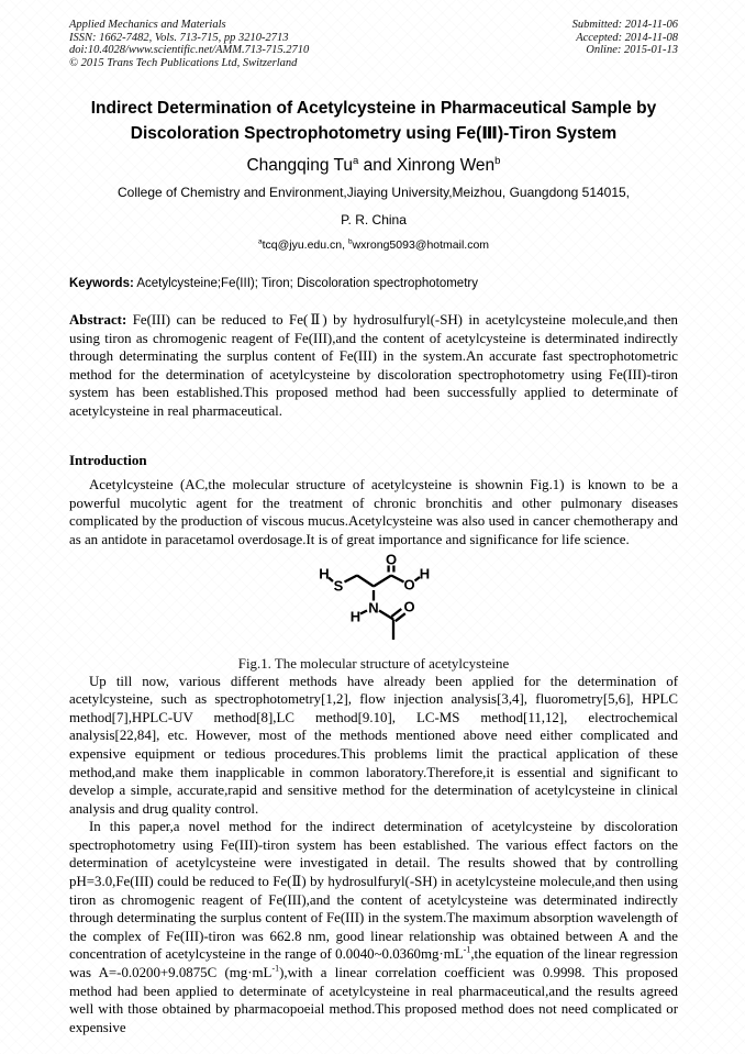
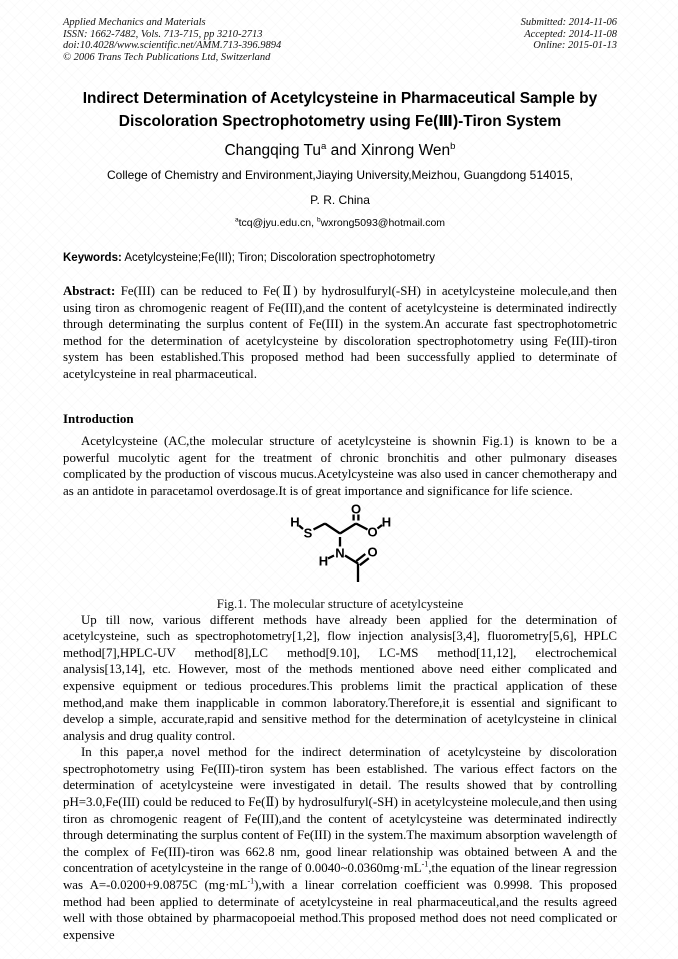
  Applied Mechanics and Materials
  ISSN: 1662-7482, Vols. 713-715, pp 3210-2713
- doi:10.4028/www.scientific.net/AMM.713-715.2710
+ doi:10.4028/www.scientific.net/AMM.713-396.9894
- © 2015 Trans Tech Publications Ltd, Switzerland
+ © 2006 Trans Tech Publications Ltd, Switzerland
  Submitted: 2014-11-06
  Accepted: 2014-11-08
  Online: 2015-01-13
  Indirect Determination of Acetylcysteine in Pharmaceutical Sample by Discoloration Spectrophotometry using Fe(Ⅲ)-Tiron System
  Changqing Tua and Xinrong Wenb
  College of Chemistry and Environment,Jiaying University,Meizhou, Guangdong 514015,
  P. R. China
  tcq@jyu.edu.cn, wxrong5093@hotmail.com
  Keywords: Acetylcysteine;Fe(III); Tiron; Discoloration spectrophotometry
  Abstract: Fe(III) can be reduced to Fe(Ⅱ) by hydrosulfuryl(-SH) in acetylcysteine molecule,and then using tiron as chromogenic reagent of Fe(III),and the content of acetylcysteine is determinated indirectly through determinating the surplus content of Fe(III) in the system.An accurate fast spectrophotometric method for the determination of acetylcysteine by discoloration spectrophotometry using Fe(III)-tiron system has been established.This proposed method had been successfully applied to determinate of acetylcysteine in real pharmaceutical.
  Introduction
  Acetylcysteine (AC,the molecular structure of acetylcysteine is shownin Fig.1) is known to be a powerful mucolytic agent for the treatment of chronic bronchitis and other pulmonary diseases complicated by the production of viscous mucus.Acetylcysteine was also used in cancer chemotherapy and as an antidote in paracetamol overdosage.It is of great importance and significance for life science.
  H
  S
  O
  O
  H
  N
  H
  O
  Fig.1. The molecular structure of acetylcysteine
- Up till now, various different methods have already been applied for the determination of acetylcysteine, such as spectrophotometry[1,2], flow injection analysis[3,4], fluorometry[5,6], HPLC method[7],HPLC-UV method[8],LC method[9.10], LC-MS method[11,12], electrochemical analysis[22,84], etc. However, most of the methods mentioned above need either complicated and expensive equipment or tedious procedures.This problems limit the practical application of these method,and make them inapplicable in common laboratory.Therefore,it is essential and significant to develop a simple, accurate,rapid and sensitive method for the determination of acetylcysteine in clinical analysis and drug quality control.
+ Up till now, various different methods have already been applied for the determination of acetylcysteine, such as spectrophotometry[1,2], flow injection analysis[3,4], fluorometry[5,6], HPLC method[7],HPLC-UV method[8],LC method[9.10], LC-MS method[11,12], electrochemical analysis[13,14], etc. However, most of the methods mentioned above need either complicated and expensive equipment or tedious procedures.This problems limit the practical application of these method,and make them inapplicable in common laboratory.Therefore,it is essential and significant to develop a simple, accurate,rapid and sensitive method for the determination of acetylcysteine in clinical analysis and drug quality control.
  In this paper,a novel method for the indirect determination of acetylcysteine by discoloration spectrophotometry using Fe(III)-tiron system has been established. The various effect factors on the determination of acetylcysteine were investigated in detail. The results showed that by controlling pH=3.0,Fe(III) could be reduced to Fe(Ⅱ) by hydrosulfuryl(-SH) in acetylcysteine molecule,and then using tiron as chromogenic reagent of Fe(III),and the content of acetylcysteine was determinated indirectly through determinating the surplus content of Fe(III) in the system.The maximum absorption wavelength of the complex of Fe(III)-tiron was 662.8 nm, good linear relationship was obtained between A and the concentration of acetylcysteine in the range of 0.0040~0.0360mg·mL-1,the equation of the linear regression was A=-0.0200+9.0875C (mg·mL-1),with a linear correlation coefficient was 0.9998. This proposed method had been applied to determinate of acetylcysteine in real pharmaceutical,and the results agreed well with those obtained by pharmacopoeial method.This proposed method does not need complicated or expensive
